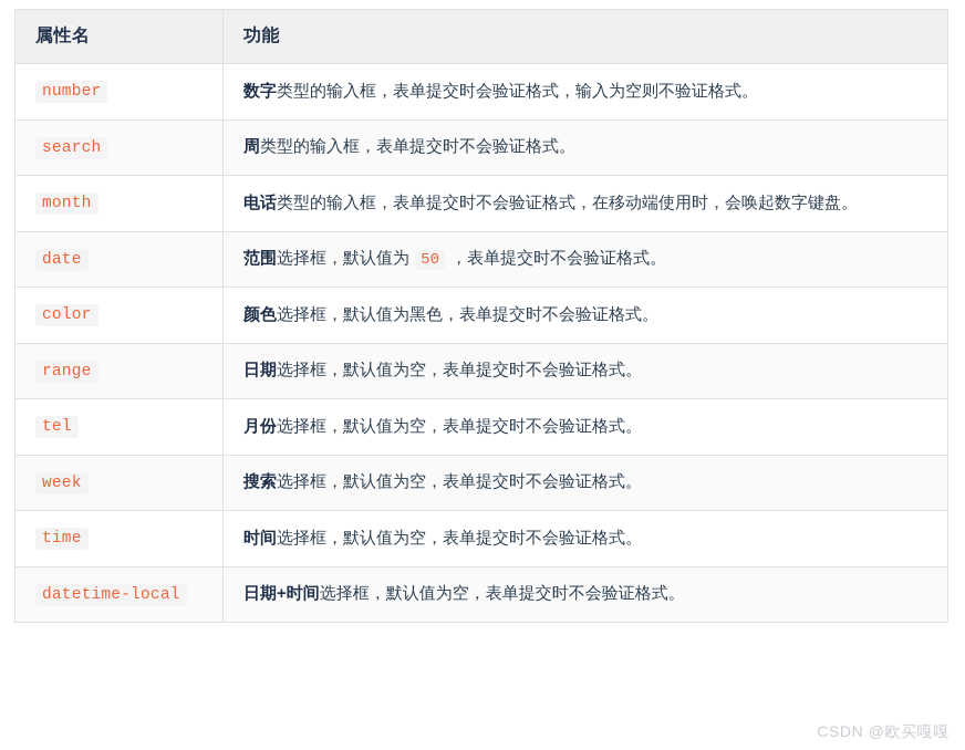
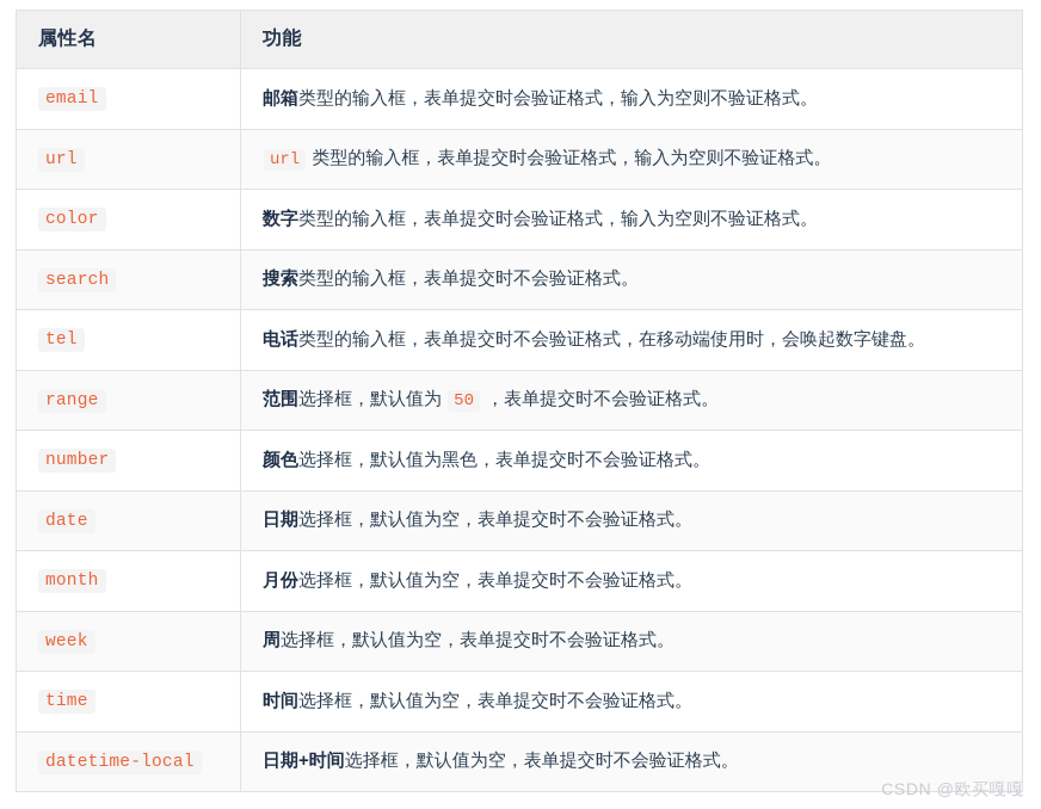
  属性名	功能
+ email	邮箱类型的输入框，表单提交时会验证格式，输入为空则不验证格式。
+ url	url 类型的输入框，表单提交时会验证格式，输入为空则不验证格式。
- number	数字类型的输入框，表单提交时会验证格式，输入为空则不验证格式。
+ color	数字类型的输入框，表单提交时会验证格式，输入为空则不验证格式。
- search	周类型的输入框，表单提交时不会验证格式。
+ search	搜索类型的输入框，表单提交时不会验证格式。
- month	电话类型的输入框，表单提交时不会验证格式，在移动端使用时，会唤起数字键盘。
+ tel	电话类型的输入框，表单提交时不会验证格式，在移动端使用时，会唤起数字键盘。
- date	范围选择框，默认值为 50 ，表单提交时不会验证格式。
+ range	范围选择框，默认值为 50 ，表单提交时不会验证格式。
- color	颜色选择框，默认值为黑色，表单提交时不会验证格式。
+ number	颜色选择框，默认值为黑色，表单提交时不会验证格式。
- range	日期选择框，默认值为空，表单提交时不会验证格式。
+ date	日期选择框，默认值为空，表单提交时不会验证格式。
- tel	月份选择框，默认值为空，表单提交时不会验证格式。
+ month	月份选择框，默认值为空，表单提交时不会验证格式。
- week	搜索选择框，默认值为空，表单提交时不会验证格式。
+ week	周选择框，默认值为空，表单提交时不会验证格式。
  time	时间选择框，默认值为空，表单提交时不会验证格式。
  datetime-local	日期+时间选择框，默认值为空，表单提交时不会验证格式。
  CSDN @欧买嘎嘎
